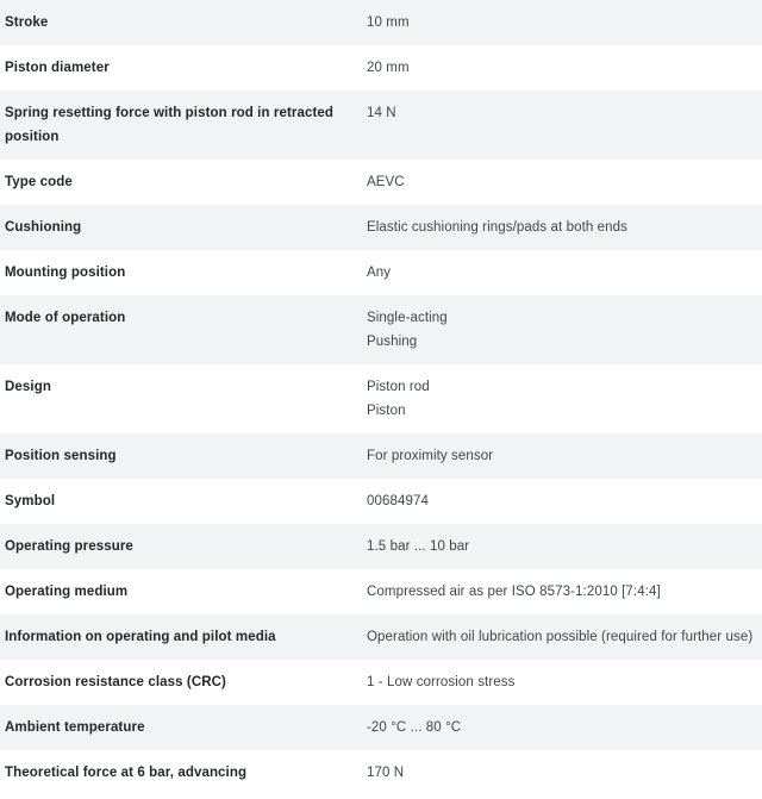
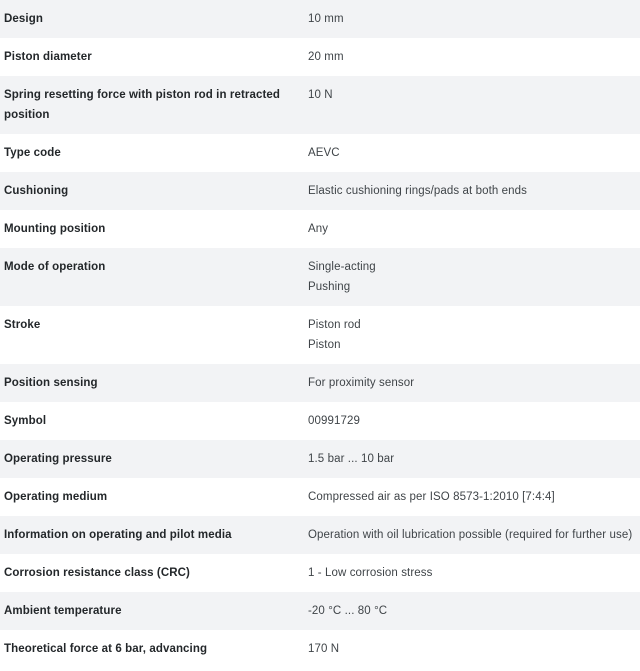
- Stroke	10 mm
+ Design	10 mm
  Piston diameter	20 mm
- Spring resetting force with piston rod in retracted position	14 N
+ Spring resetting force with piston rod in retracted position	10 N
  Type code	AEVC
  Cushioning	Elastic cushioning rings/pads at both ends
  Mounting position	Any
  Mode of operation	Single-actingPushing
- Design	Piston rodPiston
+ Stroke	Piston rodPiston
  Position sensing	For proximity sensor
- Symbol	00684974
+ Symbol	00991729
  Operating pressure	1.5 bar ... 10 bar
  Operating medium	Compressed air as per ISO 8573-1:2010 [7:4:4]
  Information on operating and pilot media	Operation with oil lubrication possible (required for further use)
  Corrosion resistance class (CRC)	1 - Low corrosion stress
  Ambient temperature	-20 °C ... 80 °C
  Theoretical force at 6 bar, advancing	170 N
